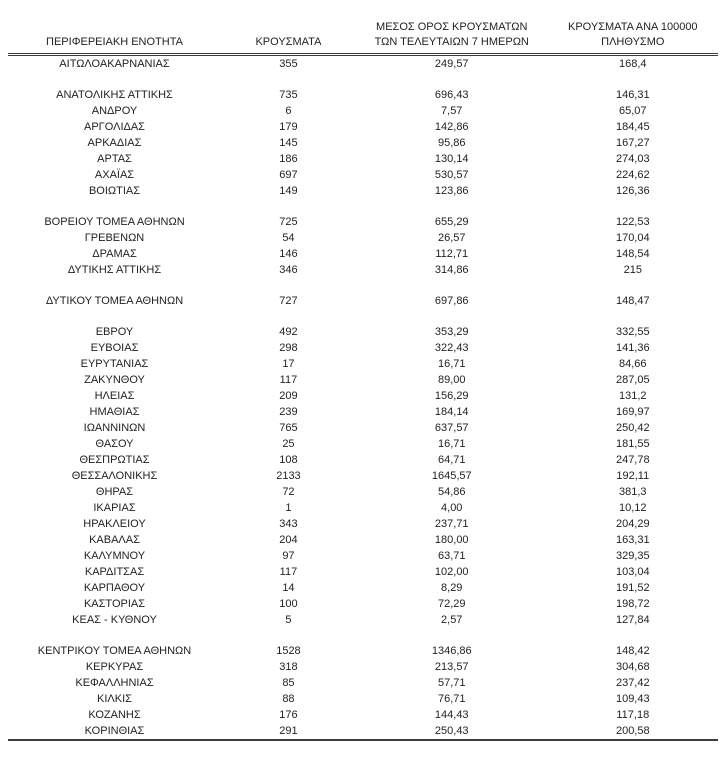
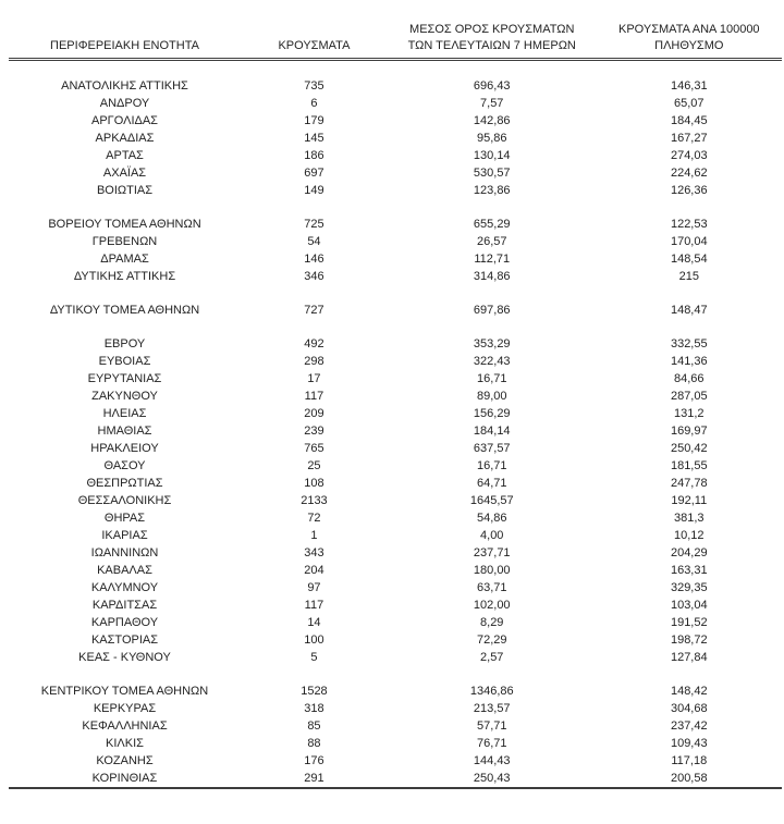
  ΠΕΡΙΦΕΡΕΙΑΚΗ ΕΝΟΤΗΤΑ	ΚΡΟΥΣΜΑΤΑ	ΜΕΣΟΣ ΟΡΟΣ ΚΡΟΥΣΜΑΤΩΝ ΤΩΝ ΤΕΛΕΥΤΑΙΩΝ 7 ΗΜΕΡΩΝ	ΚΡΟΥΣΜΑΤΑ ΑΝΑ 100000 ΠΛΗΘΥΣΜΟ
- ΑΙΤΩΛΟΑΚΑΡΝΑΝΙΑΣ	355	249,57	168,4
  ΑΝΑΤΟΛΙΚΗΣ ΑΤΤΙΚΗΣ	735	696,43	146,31
  ΑΝΔΡΟΥ	6	7,57	65,07
  ΑΡΓΟΛΙΔΑΣ	179	142,86	184,45
  ΑΡΚΑΔΙΑΣ	145	95,86	167,27
  ΑΡΤΑΣ	186	130,14	274,03
  ΑΧΑΪΑΣ	697	530,57	224,62
  ΒΟΙΩΤΙΑΣ	149	123,86	126,36
  ΒΟΡΕΙΟΥ ΤΟΜΕΑ ΑΘΗΝΩΝ	725	655,29	122,53
  ΓΡΕΒΕΝΩΝ	54	26,57	170,04
  ΔΡΑΜΑΣ	146	112,71	148,54
  ΔΥΤΙΚΗΣ ΑΤΤΙΚΗΣ	346	314,86	215
  ΔΥΤΙΚΟΥ ΤΟΜΕΑ ΑΘΗΝΩΝ	727	697,86	148,47
  ΕΒΡΟΥ	492	353,29	332,55
  ΕΥΒΟΙΑΣ	298	322,43	141,36
  ΕΥΡΥΤΑΝΙΑΣ	17	16,71	84,66
  ΖΑΚΥΝΘΟΥ	117	89,00	287,05
  ΗΛΕΙΑΣ	209	156,29	131,2
  ΗΜΑΘΙΑΣ	239	184,14	169,97
- ΙΩΑΝΝΙΝΩΝ	765	637,57	250,42
+ ΗΡΑΚΛΕΙΟΥ	765	637,57	250,42
  ΘΑΣΟΥ	25	16,71	181,55
  ΘΕΣΠΡΩΤΙΑΣ	108	64,71	247,78
  ΘΕΣΣΑΛΟΝΙΚΗΣ	2133	1645,57	192,11
  ΘΗΡΑΣ	72	54,86	381,3
  ΙΚΑΡΙΑΣ	1	4,00	10,12
- ΗΡΑΚΛΕΙΟΥ	343	237,71	204,29
+ ΙΩΑΝΝΙΝΩΝ	343	237,71	204,29
  ΚΑΒΑΛΑΣ	204	180,00	163,31
  ΚΑΛΥΜΝΟΥ	97	63,71	329,35
  ΚΑΡΔΙΤΣΑΣ	117	102,00	103,04
  ΚΑΡΠΑΘΟΥ	14	8,29	191,52
  ΚΑΣΤΟΡΙΑΣ	100	72,29	198,72
  ΚΕΑΣ - ΚΥΘΝΟΥ	5	2,57	127,84
  ΚΕΝΤΡΙΚΟΥ ΤΟΜΕΑ ΑΘΗΝΩΝ	1528	1346,86	148,42
  ΚΕΡΚΥΡΑΣ	318	213,57	304,68
  ΚΕΦΑΛΛΗΝΙΑΣ	85	57,71	237,42
  ΚΙΛΚΙΣ	88	76,71	109,43
  ΚΟΖΑΝΗΣ	176	144,43	117,18
  ΚΟΡΙΝΘΙΑΣ	291	250,43	200,58
